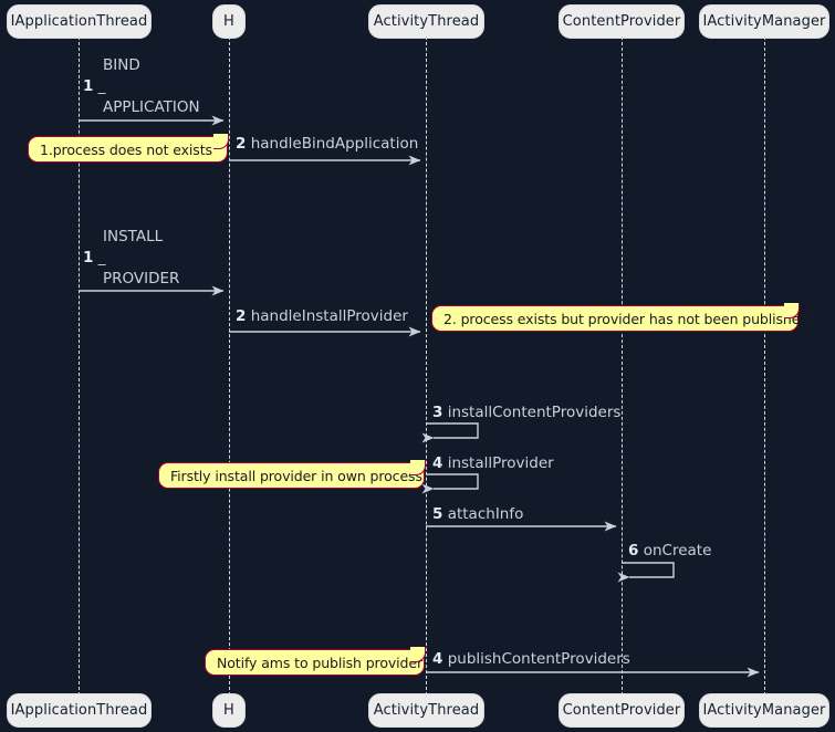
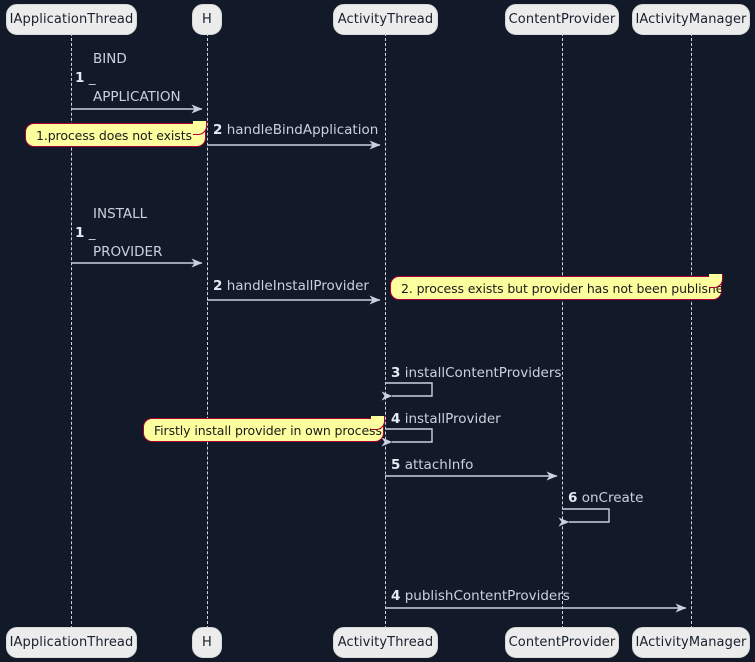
  IApplicationThread
  H
  ActivityThread
  ContentProvider
  IActivityManager
  BIND
  1 _
  APPLICATION
  2 handleBindApplication
  INSTALL
  1 _
  PROVIDER
  2 handleInstallProvider
  3 installContentProviders
  4 installProvider
  5 attachInfo
  6 onCreate
  4 publishContentProviders
  1.process does not exists
  2. process exists but provider has not been published
  Firstly install provider in own process
- Notify ams to publish provider
  IApplicationThread
  H
  ActivityThread
  ContentProvider
  IActivityManager
